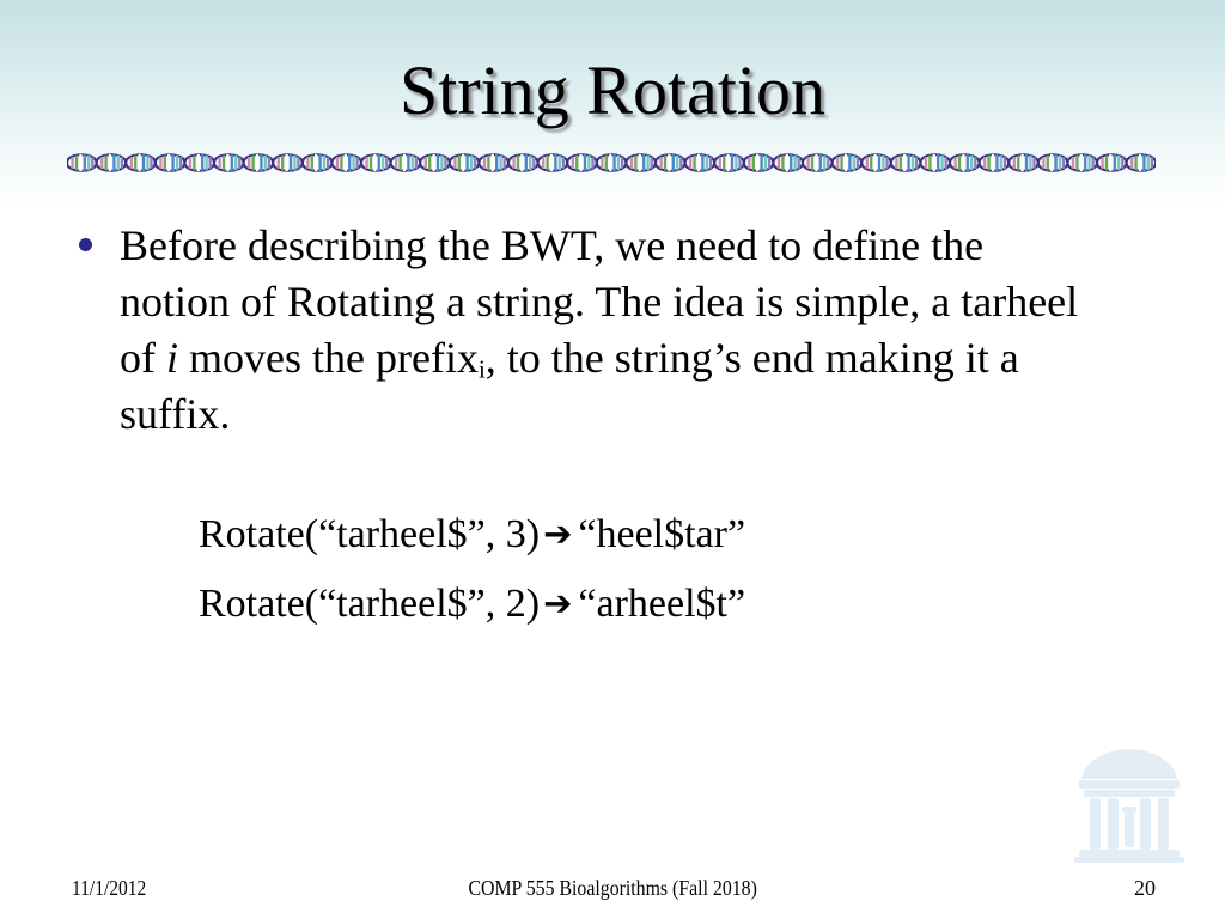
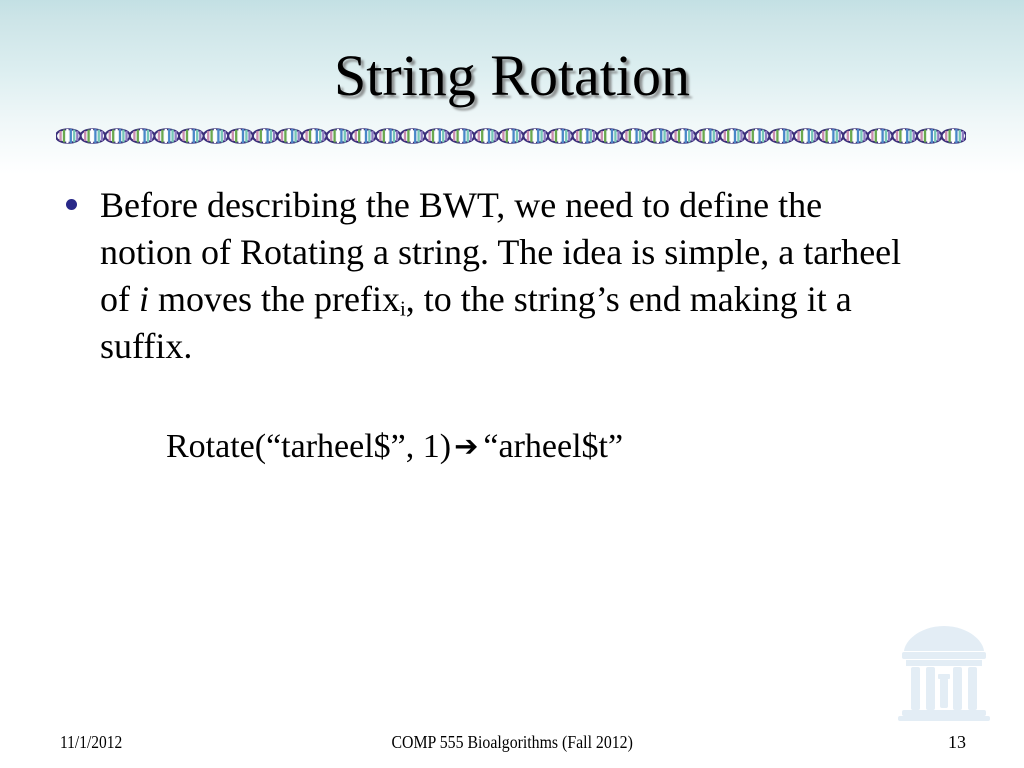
  String Rotation
  Before describing the BWT, we need to define the notion of Rotating a string. The idea is simple, a tarheel of i moves the prefixi, to the string’s end making it a suffix.
- Rotate(“tarheel$”, 3)➔ “heel$tar”
- Rotate(“tarheel$”, 2)➔ “arheel$t”
+ Rotate(“tarheel$”, 1)➔ “arheel$t”
  11/1/2012
- COMP 555 Bioalgorithms (Fall 2018)
+ COMP 555 Bioalgorithms (Fall 2012)
- 20
+ 13
